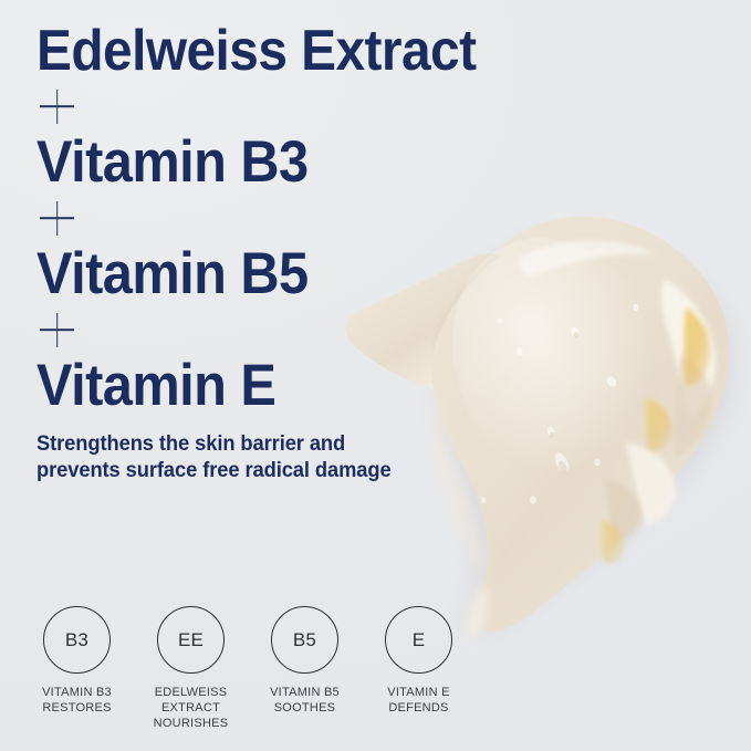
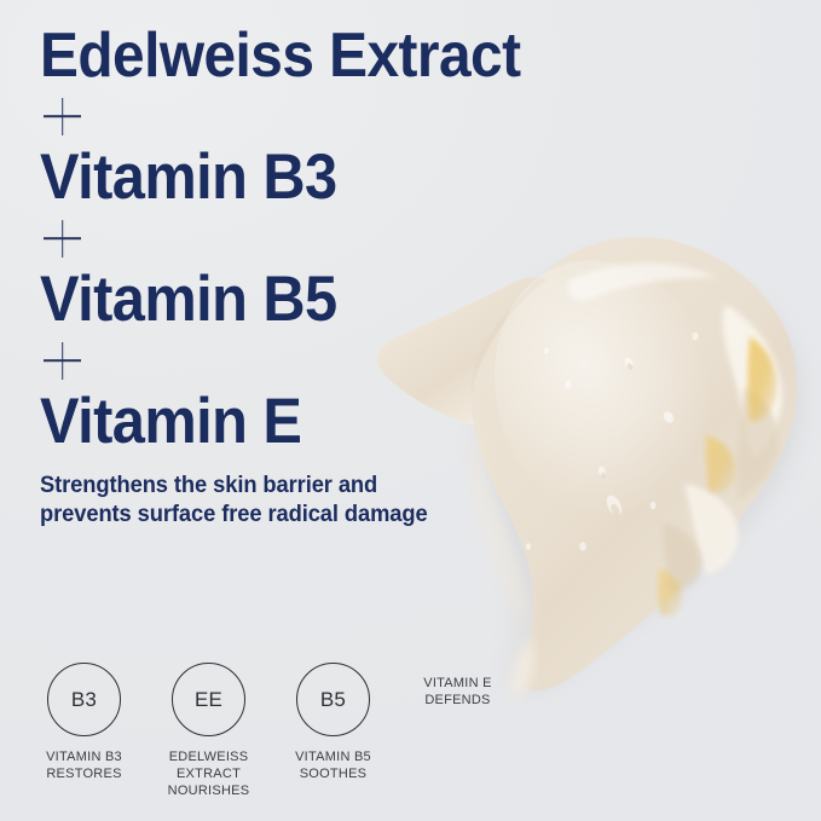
  Edelweiss Extract
  Vitamin B3
  Vitamin B5
  Vitamin E
  Strengthens the skin barrier and
  prevents surface free radical damage
  B3
  VITAMIN B3
  RESTORES
  EE
  EDELWEISS
  EXTRACT
  NOURISHES
  B5
  VITAMIN B5
  SOOTHES
- E
  VITAMIN E
  DEFENDS
